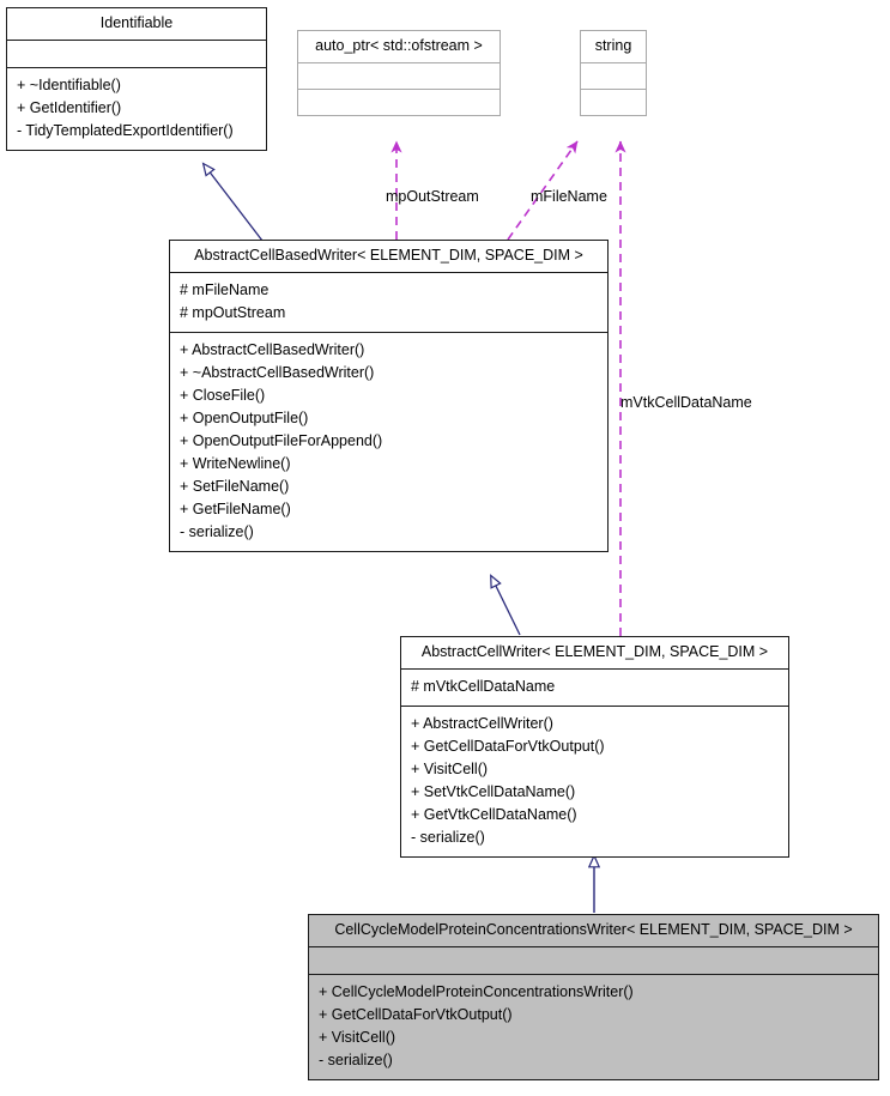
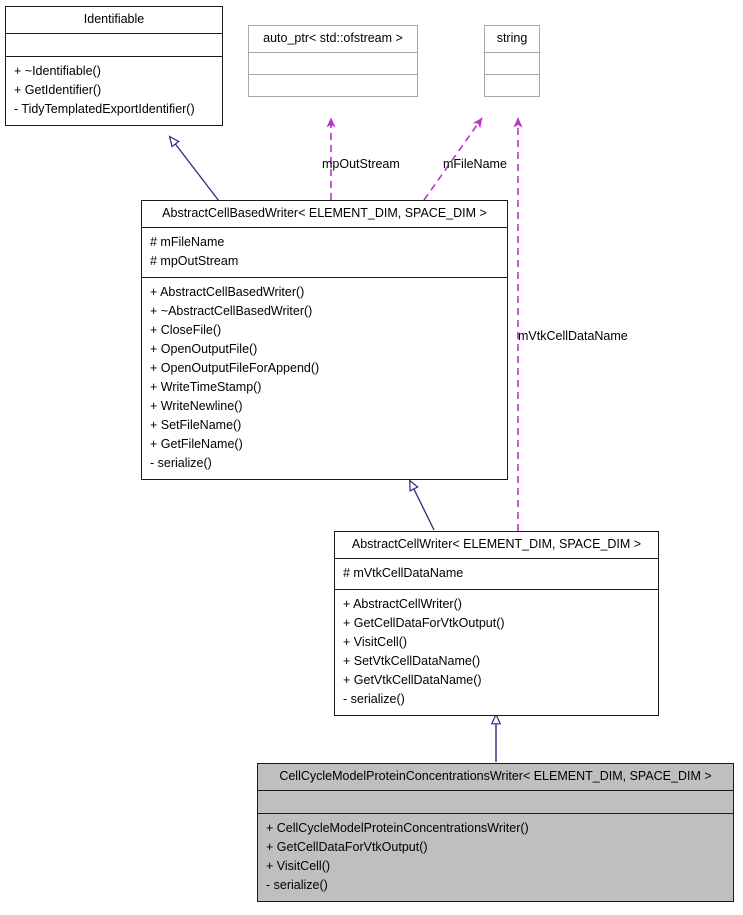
  Identifiable
  + ~Identifiable()
  + GetIdentifier()
  - TidyTemplatedExportIdentifier()
  auto_ptr< std::ofstream >
  string
  AbstractCellBasedWriter< ELEMENT_DIM, SPACE_DIM >
  # mFileName
  # mpOutStream
  + AbstractCellBasedWriter()
  + ~AbstractCellBasedWriter()
  + CloseFile()
  + OpenOutputFile()
  + OpenOutputFileForAppend()
+ + WriteTimeStamp()
  + WriteNewline()
  + SetFileName()
  + GetFileName()
  - serialize()
  AbstractCellWriter< ELEMENT_DIM, SPACE_DIM >
  # mVtkCellDataName
  + AbstractCellWriter()
  + GetCellDataForVtkOutput()
  + VisitCell()
  + SetVtkCellDataName()
  + GetVtkCellDataName()
  - serialize()
  CellCycleModelProteinConcentrationsWriter< ELEMENT_DIM, SPACE_DIM >
  + CellCycleModelProteinConcentrationsWriter()
  + GetCellDataForVtkOutput()
  + VisitCell()
  - serialize()
  mpOutStream
  mFileName
  mVtkCellDataName
